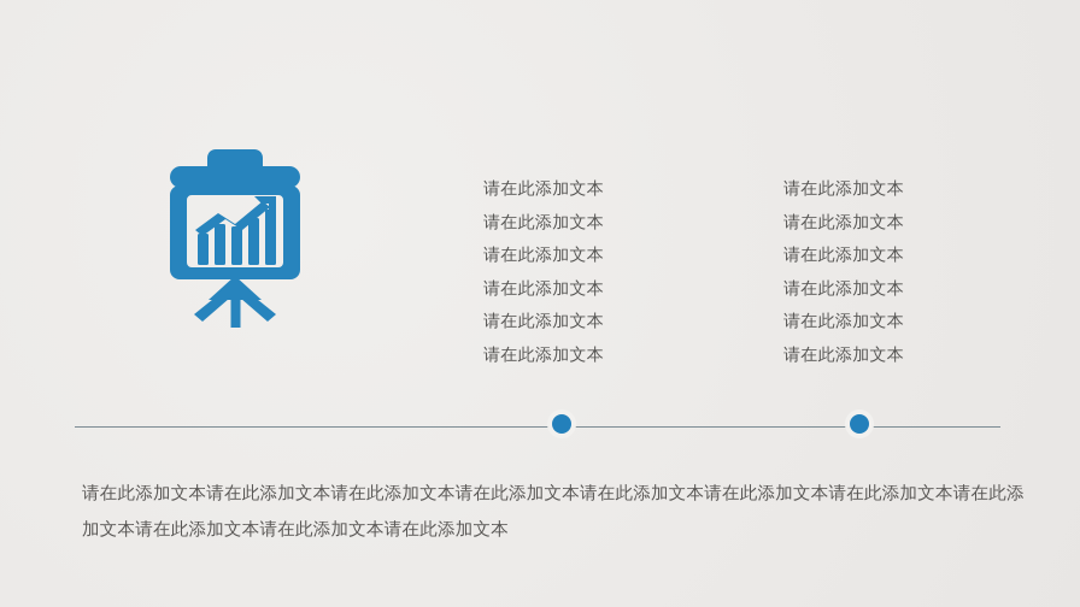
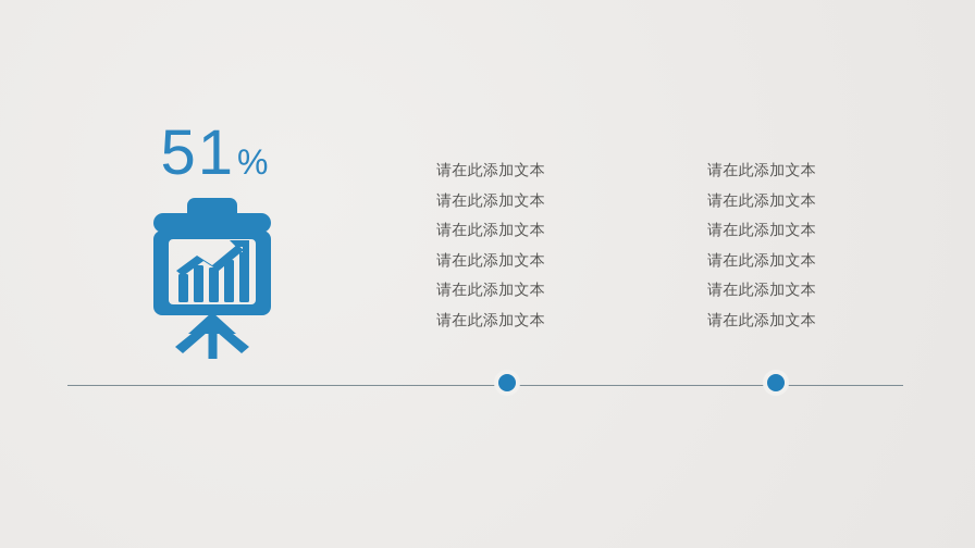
+ 51%
  请在此添加文本
  请在此添加文本
  请在此添加文本
  请在此添加文本
  请在此添加文本
  请在此添加文本
  请在此添加文本
  请在此添加文本
  请在此添加文本
  请在此添加文本
  请在此添加文本
  请在此添加文本
- 请在此添加文本请在此添加文本请在此添加文本请在此添加文本请在此添加文本请在此添加文本请在此添加文本请在此添加文本请在此添加文本请在此添加文本请在此添加文本
